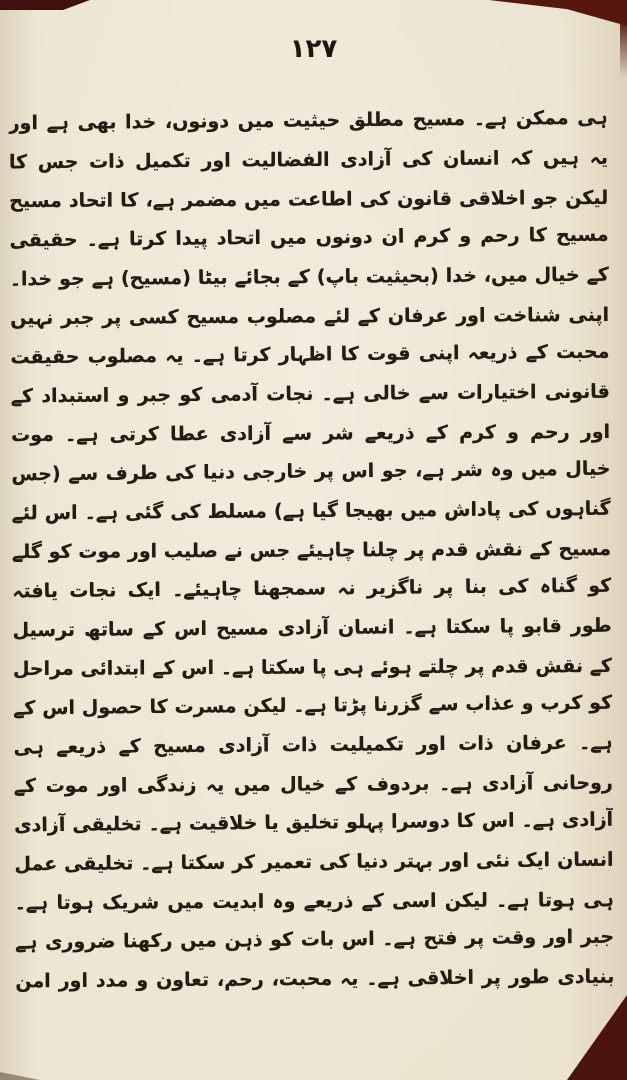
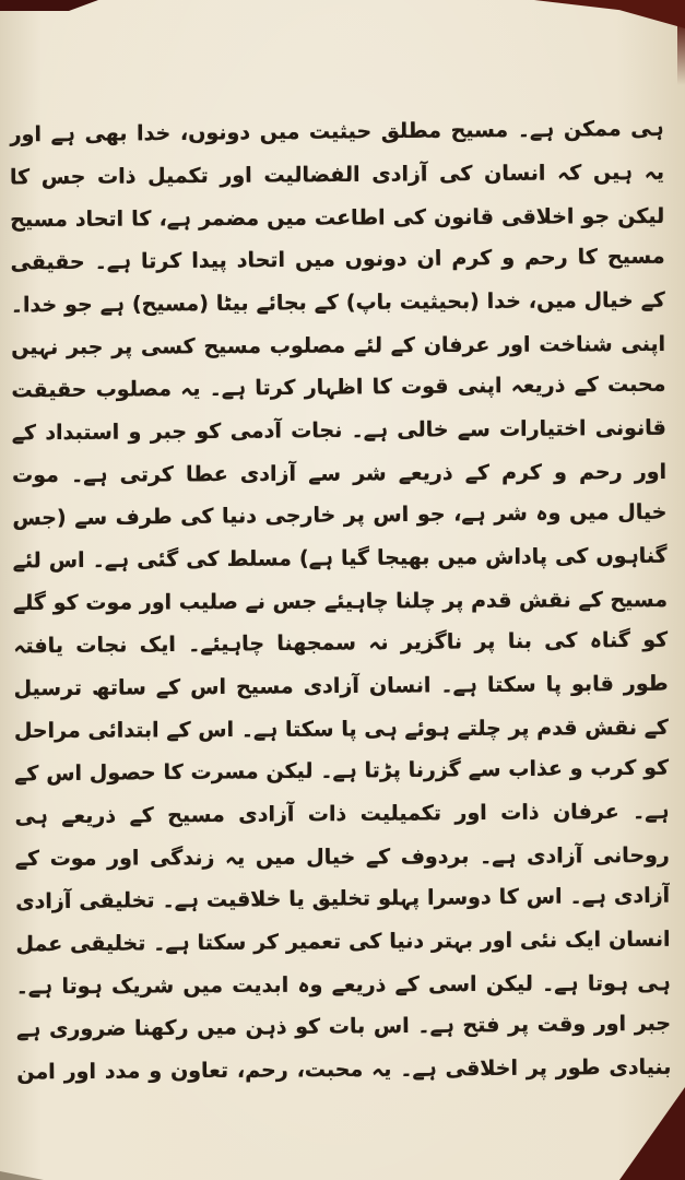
- ۱۲۷
  ہی ممکن ہے۔ مسیح مطلق حیثیت میں دونوں، خدا بھی ہے اور
  یہ ہیں کہ انسان کی آزادی الفضالیت اور تکمیل ذات جس کا
  لیکن جو اخلاقی قانون کی اطاعت میں مضمر ہے، کا اتحاد مسیح
  مسیح کا رحم و کرم ان دونوں میں اتحاد پیدا کرتا ہے۔ حقیقی
  کے خیال میں، خدا (بحیثیت باپ) کے بجائے بیٹا (مسیح) ہے جو خدا۔
  اپنی شناخت اور عرفان کے لئے مصلوب مسیح کسی پر جبر نہیں
  محبت کے ذریعہ اپنی قوت کا اظہار کرتا ہے۔ یہ مصلوب حقیقت
  قانونی اختیارات سے خالی ہے۔ نجات آدمی کو جبر و استبداد کے
  اور رحم و کرم کے ذریعے شر سے آزادی عطا کرتی ہے۔ موت
  خیال میں وہ شر ہے، جو اس پر خارجی دنیا کی طرف سے (جس
  گناہوں کی پاداش میں بھیجا گیا ہے) مسلط کی گئی ہے۔ اس لئے
  مسیح کے نقش قدم پر چلنا چاہیئے جس نے صلیب اور موت کو گلے
  کو گناہ کی بنا پر ناگزیر نہ سمجھنا چاہیئے۔ ایک نجات یافتہ
  طور قابو پا سکتا ہے۔ انسان آزادی مسیح اس کے ساتھ ترسیل
  کے نقش قدم پر چلتے ہوئے ہی پا سکتا ہے۔ اس کے ابتدائی مراحل
  کو کرب و عذاب سے گزرنا پڑتا ہے۔ لیکن مسرت کا حصول اس کے
  ہے۔ عرفان ذات اور تکمیلیت ذات آزادی مسیح کے ذریعے ہی
  روحانی آزادی ہے۔ بردوف کے خیال میں یہ زندگی اور موت کے
  آزادی ہے۔ اس کا دوسرا پہلو تخلیق یا خلاقیت ہے۔ تخلیقی آزادی
  انسان ایک نئی اور بہتر دنیا کی تعمیر کر سکتا ہے۔ تخلیقی عمل
  ہی ہوتا ہے۔ لیکن اسی کے ذریعے وہ ابدیت میں شریک ہوتا ہے۔
  جبر اور وقت پر فتح ہے۔ اس بات کو ذہن میں رکھنا ضروری ہے
  بنیادی طور پر اخلاقی ہے۔ یہ محبت، رحم، تعاون و مدد اور امن
